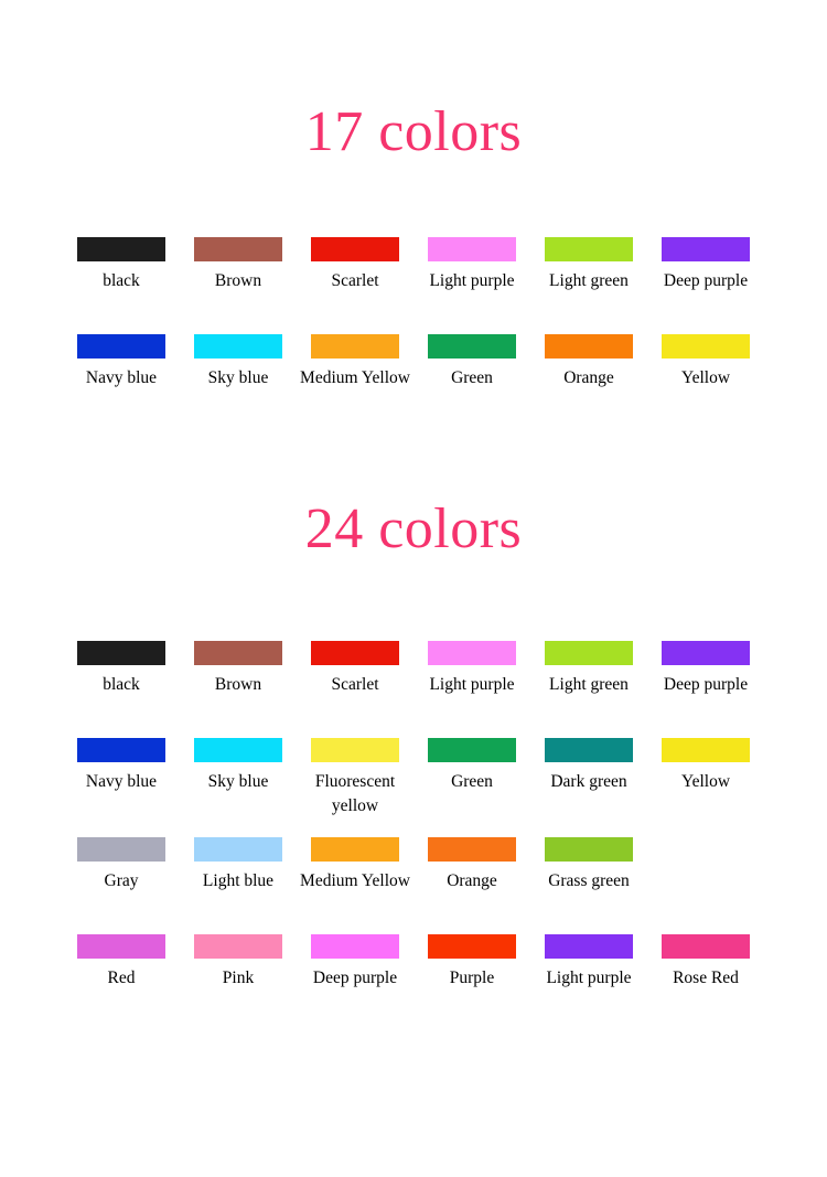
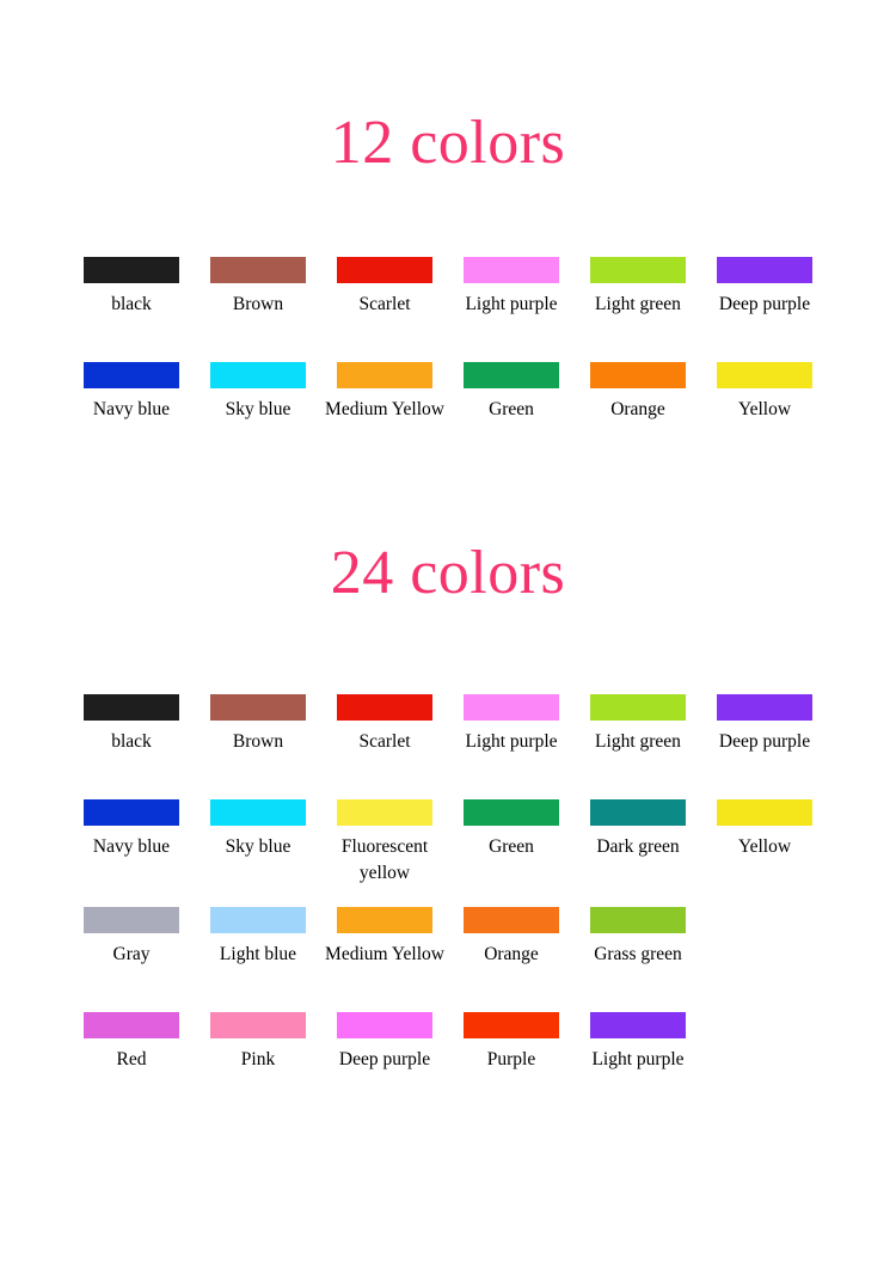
- 17 colors
+ 12 colors
  black
  Brown
  Scarlet
  Light purple
  Light green
  Deep purple
  Navy blue
  Sky blue
  Medium Yellow
  Green
  Orange
  Yellow
  24 colors
  black
  Brown
  Scarlet
  Light purple
  Light green
  Deep purple
  Navy blue
  Sky blue
  Fluorescent yellow
  Green
  Dark green
  Yellow
  Gray
  Light blue
  Medium Yellow
  Orange
  Grass green
  Red
  Pink
  Deep purple
  Purple
  Light purple
- Rose Red
